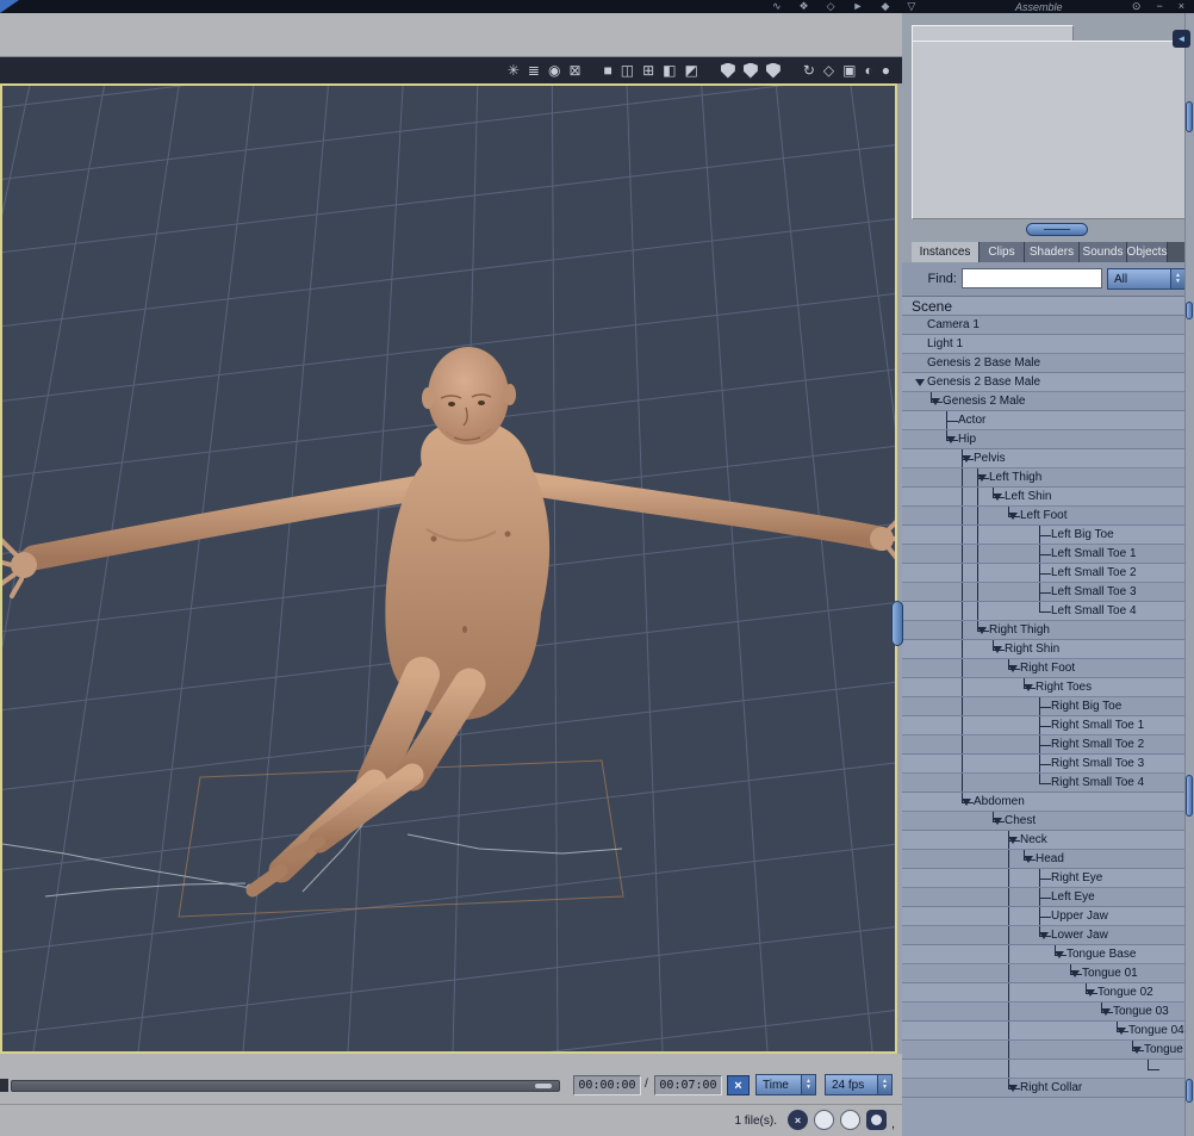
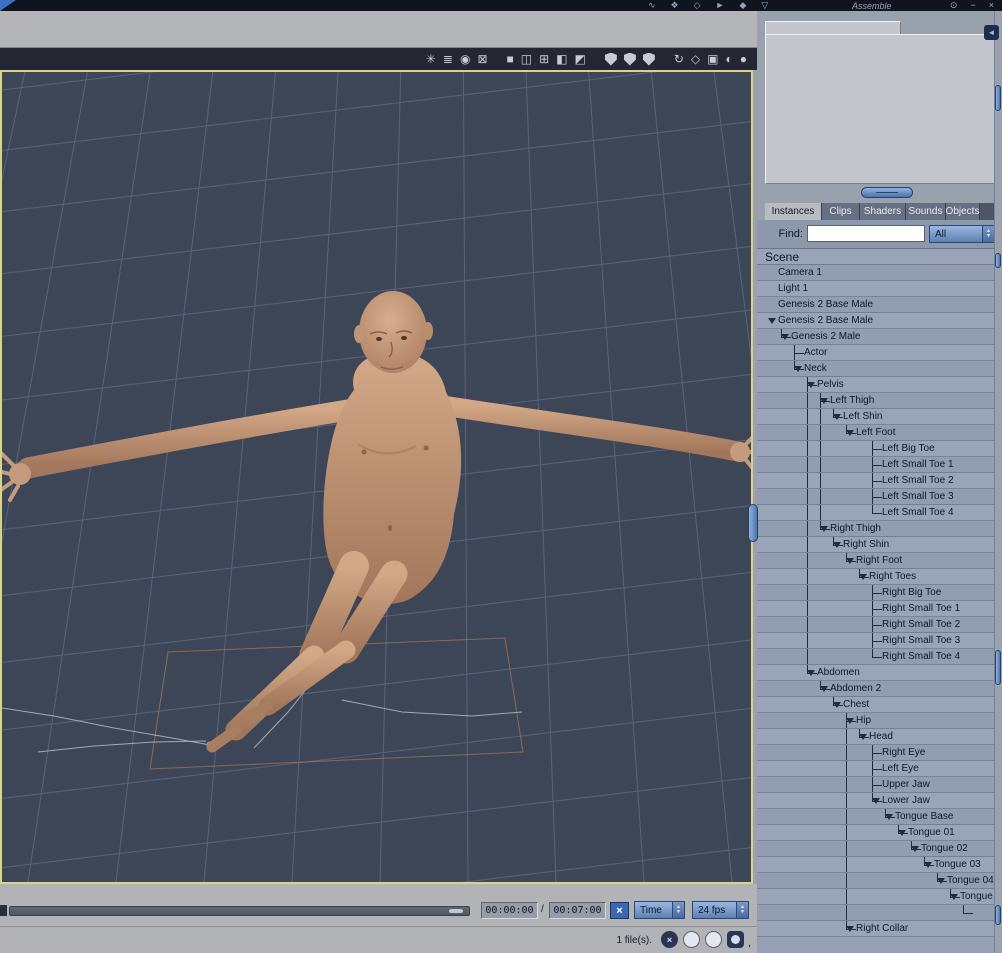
  ∿
  ❖
  ◇
  ►
  ◆
  ▽
  Assemble
  ⊙
  −
  ×
  ✳
  ≣
  ◉
  ⊠
  ■
  ◫
  ⊞
  ◧
  ◩
  ↻
  ◇
  ▣
  ◐
  ●
  00:00:00
  /
  00:07:00
  ×
  Time
  24 fps
  1 file(s).
  ×
  ,
  ◄
  Instances
  Clips
  Shaders
  Sounds
  Objects
  Find:
  All
  Scene
  Camera 1
  Light 1
  Genesis 2 Base Male
  Genesis 2 Base Male
  Genesis 2 Male
  Actor
- Hip
+ Neck
  Pelvis
  Left Thigh
  Left Shin
  Left Foot
  Left Big Toe
  Left Small Toe 1
  Left Small Toe 2
  Left Small Toe 3
  Left Small Toe 4
  Right Thigh
  Right Shin
  Right Foot
  Right Toes
  Right Big Toe
  Right Small Toe 1
  Right Small Toe 2
  Right Small Toe 3
  Right Small Toe 4
  Abdomen
+ Abdomen 2
  Chest
- Neck
+ Hip
  Head
  Right Eye
  Left Eye
  Upper Jaw
  Lower Jaw
  Tongue Base
  Tongue 01
  Tongue 02
  Tongue 03
  Tongue 04
  Tongue
  Right Collar
